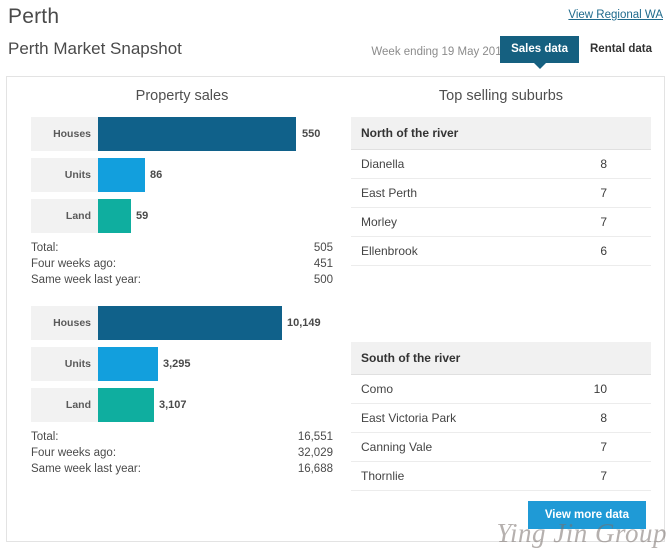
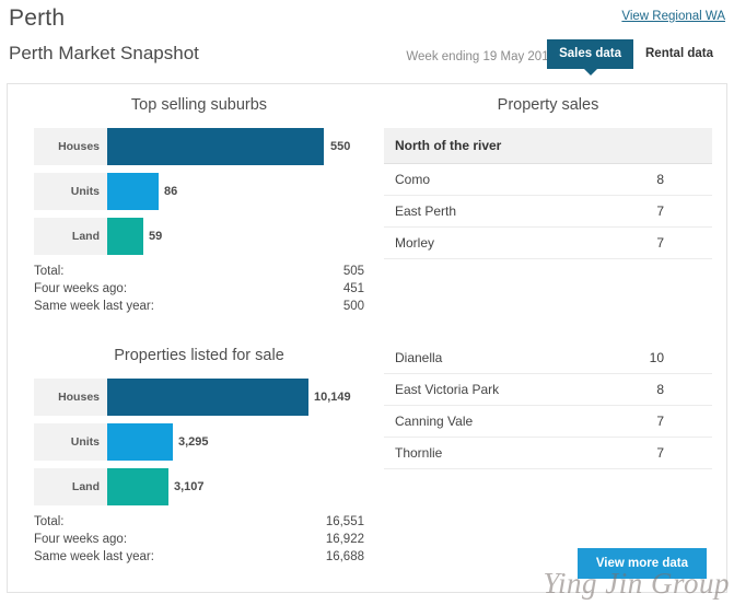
  Perth
  View Regional WA
  Perth Market Snapshot
  Week ending 19 May 201
  Sales data
  Rental data
- Property sales
+ Top selling suburbs
  Houses
  550
  Units
  86
  Land
  59
  Total:
  505
  Four weeks ago:
  451
  Same week last year:
  500
+ Properties listed for sale
  Houses
  10,149
  Units
  3,295
  Land
  3,107
  Total:
  16,551
  Four weeks ago:
- 32,029
+ 16,922
  Same week last year:
  16,688
- Top selling suburbs
+ Property sales
  North of the river
- Dianella
+ Como
  8
  East Perth
  7
  Morley
  7
- Ellenbrook
- 6
- South of the river
- Como
+ Dianella
  10
  East Victoria Park
  8
  Canning Vale
  7
  Thornlie
  7
  View more data
  Ying Jin Group
